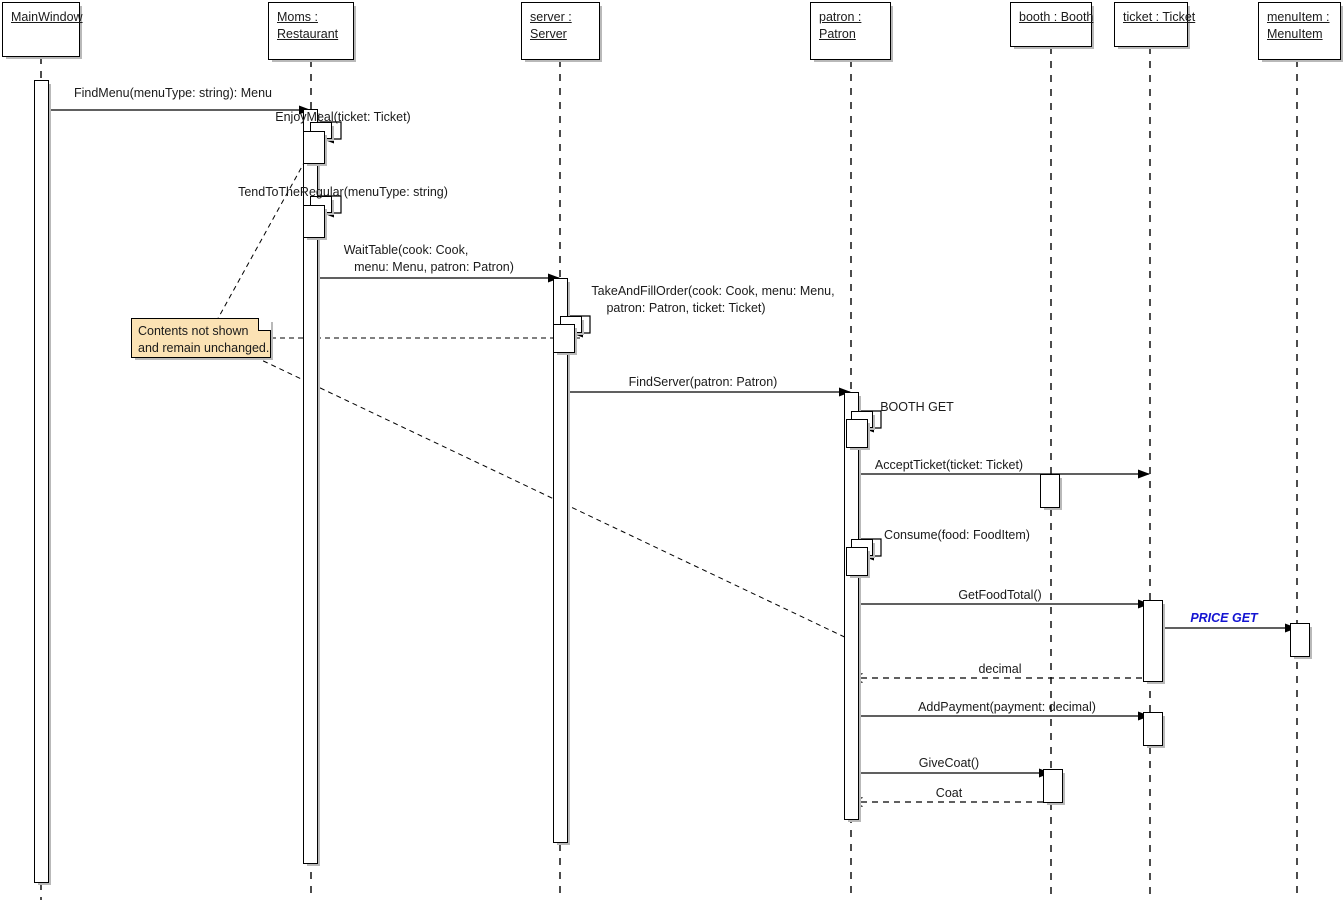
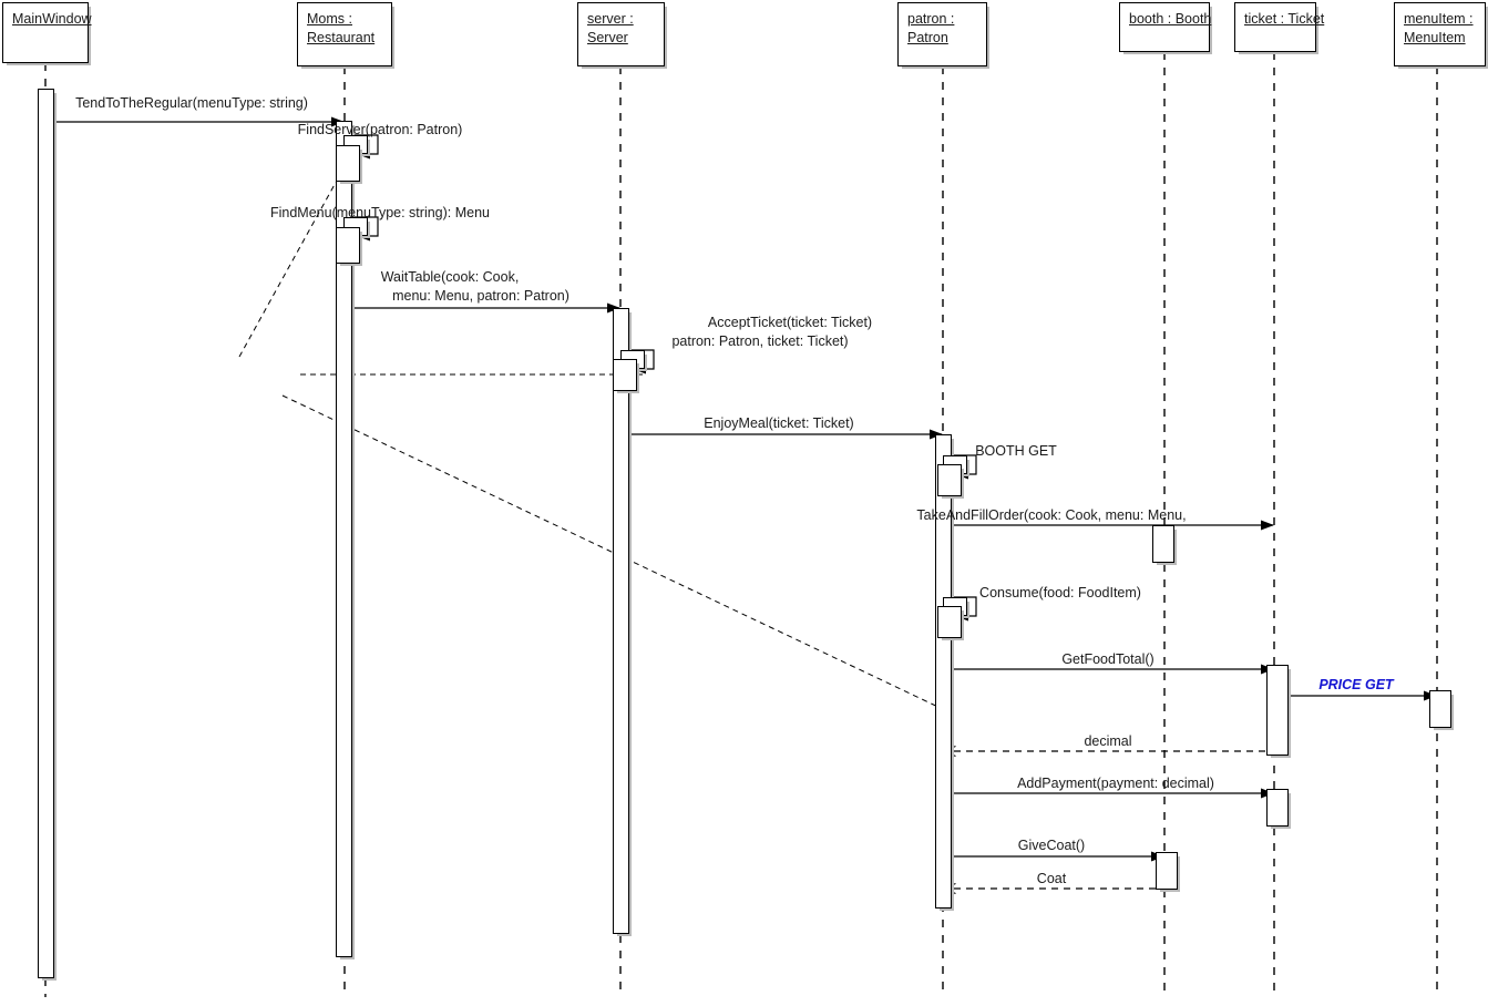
  MainWindow
  Moms :
  Restaurant
  server :
  Server
  patron :
  Patron
  booth : Booth
  ticket : Ticket
  menuItem :
  MenuItem
- FindMenu(menuType: string): Menu
+ TendToTheRegular(menuType: string)
- EnjoyMeal(ticket: Ticket)
+ FindServer(patron: Patron)
- TendToTheRegular(menuType: string)
+ FindMenu(menuType: string): Menu
  WaitTable(cook: Cook,
  menu: Menu, patron: Patron)
- TakeAndFillOrder(cook: Cook, menu: Menu,
+ AcceptTicket(ticket: Ticket)
  patron: Patron, ticket: Ticket)
- FindServer(patron: Patron)
+ EnjoyMeal(ticket: Ticket)
  BOOTH GET
- AcceptTicket(ticket: Ticket)
+ TakeAndFillOrder(cook: Cook, menu: Menu,
  Consume(food: FoodItem)
  GetFoodTotal()
  PRICE GET
  decimal
  AddPayment(payment: decimal)
  GiveCoat()
  Coat
- Contents not shown
- and remain unchanged.
